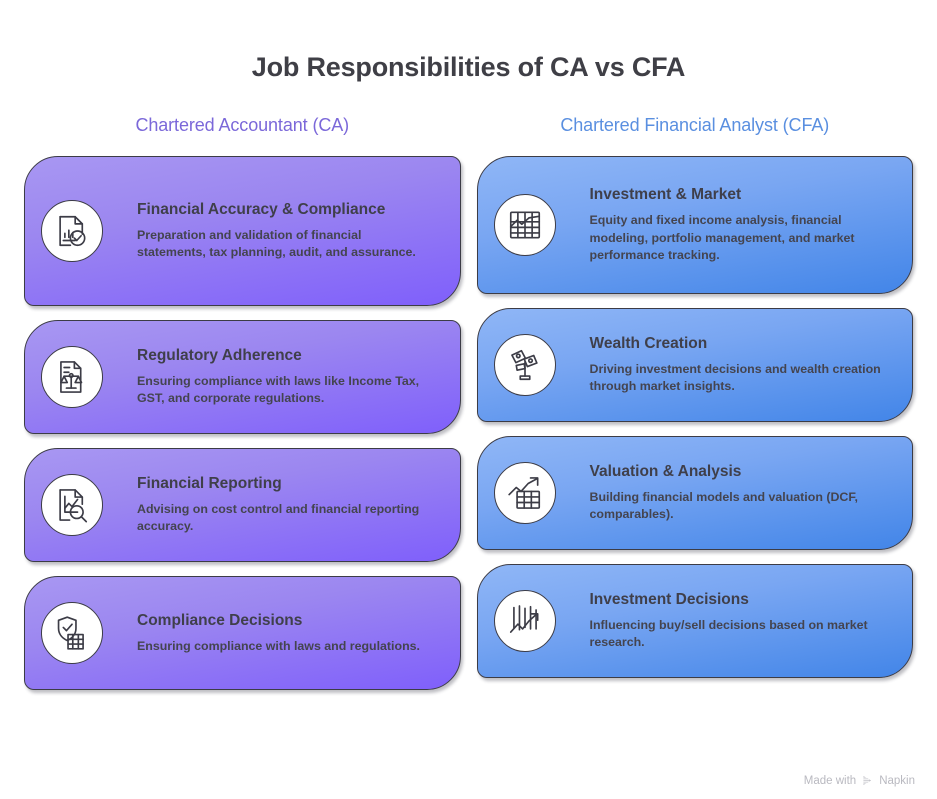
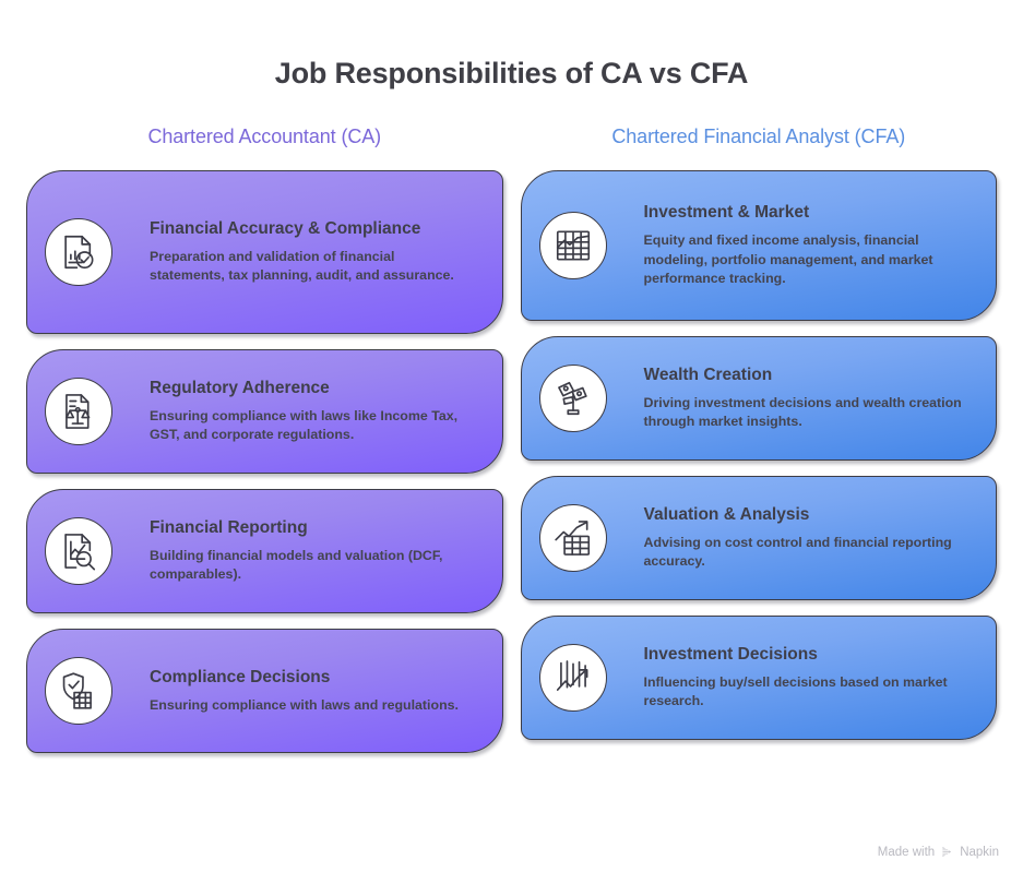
  Job Responsibilities of CA vs CFA
  Chartered Accountant (CA)
  Financial Accuracy & Compliance
  Preparation and validation of financial statements, tax planning, audit, and assurance.
  Regulatory Adherence
  Ensuring compliance with laws like Income Tax, GST, and corporate regulations.
  Financial Reporting
- Advising on cost control and financial reporting accuracy.
+ Building financial models and valuation (DCF, comparables).
  Compliance Decisions
  Ensuring compliance with laws and regulations.
  Chartered Financial Analyst (CFA)
  Investment & Market
  Equity and fixed income analysis, financial modeling, portfolio management, and market performance tracking.
  Wealth Creation
  Driving investment decisions and wealth creation through market insights.
  Valuation & Analysis
- Building financial models and valuation (DCF, comparables).
+ Advising on cost control and financial reporting accuracy.
  Investment Decisions
  Influencing buy/sell decisions based on market research.
  Made with
  Napkin
